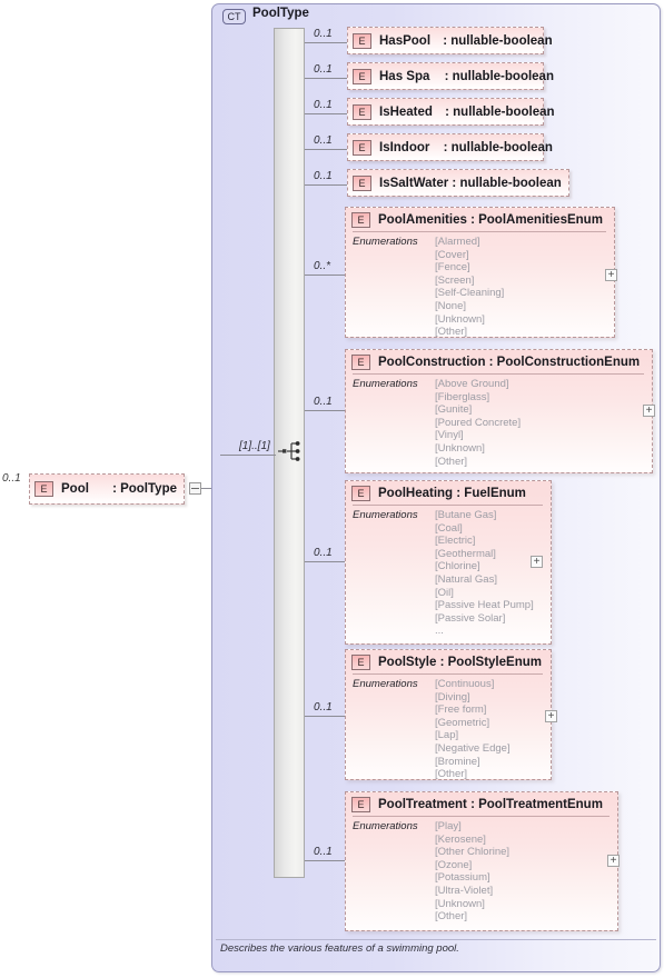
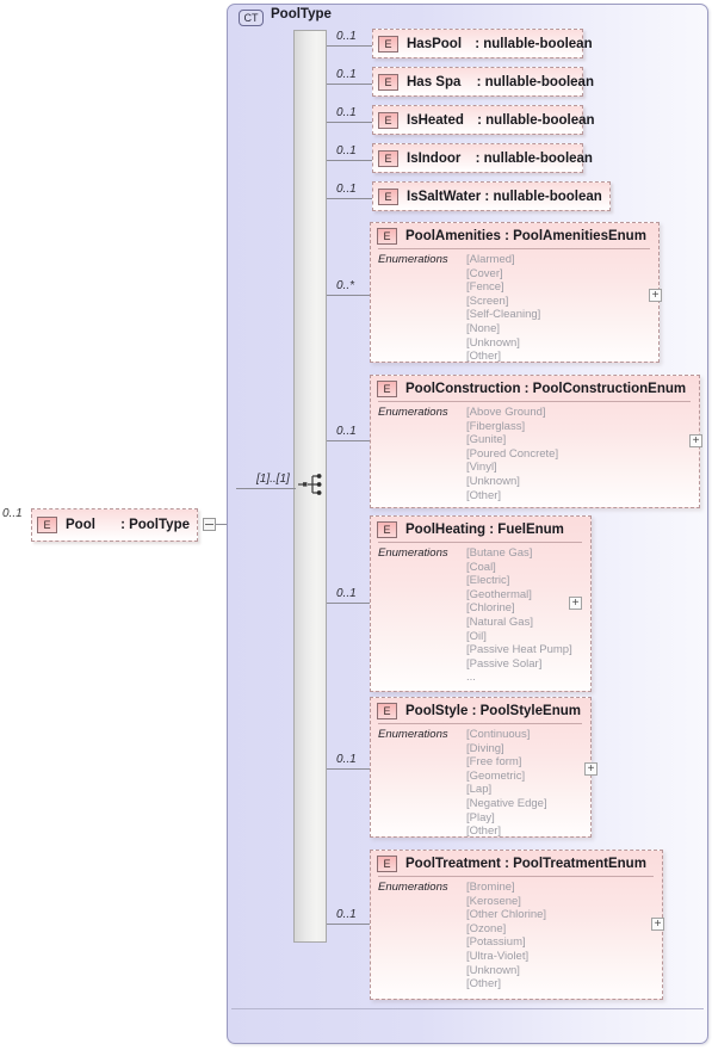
  0..1
  E
  Pool
  : PoolType
  CT
  PoolType
  [1]..[1]
  0..1
  E
  HasPool
  : nullable-boolean
  0..1
  E
  Has Spa
  : nullable-boolean
  0..1
  E
  IsHeated
  : nullable-boolean
  0..1
  E
  IsIndoor
  : nullable-boolean
  0..1
  E
  IsSaltWater
  : nullable-boolean
  0..*
  E
  PoolAmenities : PoolAmenitiesEnum
  Enumerations
  [Alarmed]
  [Cover]
  [Fence]
  [Screen]
  [Self-Cleaning]
  [None]
  [Unknown]
  [Other]
  +
  0..1
  E
  PoolConstruction : PoolConstructionEnum
  Enumerations
  [Above Ground]
  [Fiberglass]
  [Gunite]
  [Poured Concrete]
  [Vinyl]
  [Unknown]
  [Other]
  +
  0..1
  E
  PoolHeating : FuelEnum
  Enumerations
  [Butane Gas]
  [Coal]
  [Electric]
  [Geothermal]
  [Chlorine]
  [Natural Gas]
  [Oil]
  [Passive Heat Pump]
  [Passive Solar]
  ...
  +
  0..1
  E
  PoolStyle : PoolStyleEnum
  Enumerations
  [Continuous]
  [Diving]
  [Free form]
  [Geometric]
  [Lap]
  [Negative Edge]
- [Bromine]
+ [Play]
  [Other]
  +
  0..1
  E
  PoolTreatment : PoolTreatmentEnum
  Enumerations
- [Play]
+ [Bromine]
  [Kerosene]
  [Other Chlorine]
  [Ozone]
  [Potassium]
  [Ultra-Violet]
  [Unknown]
  [Other]
  +
- Describes the various features of a swimming pool.
